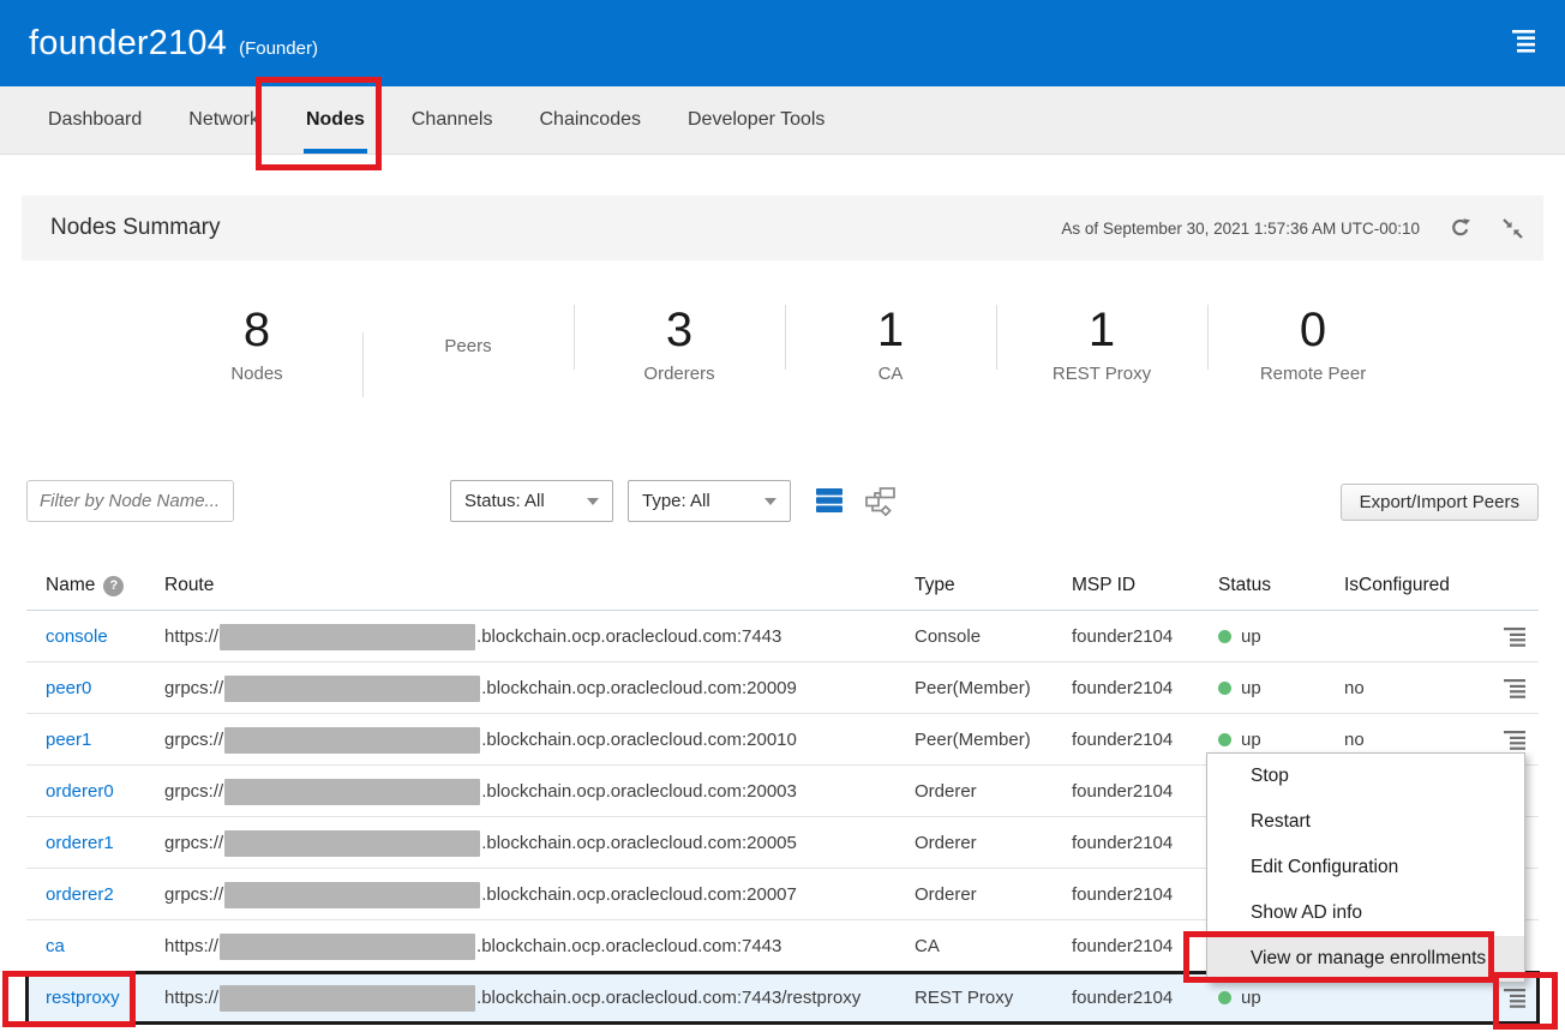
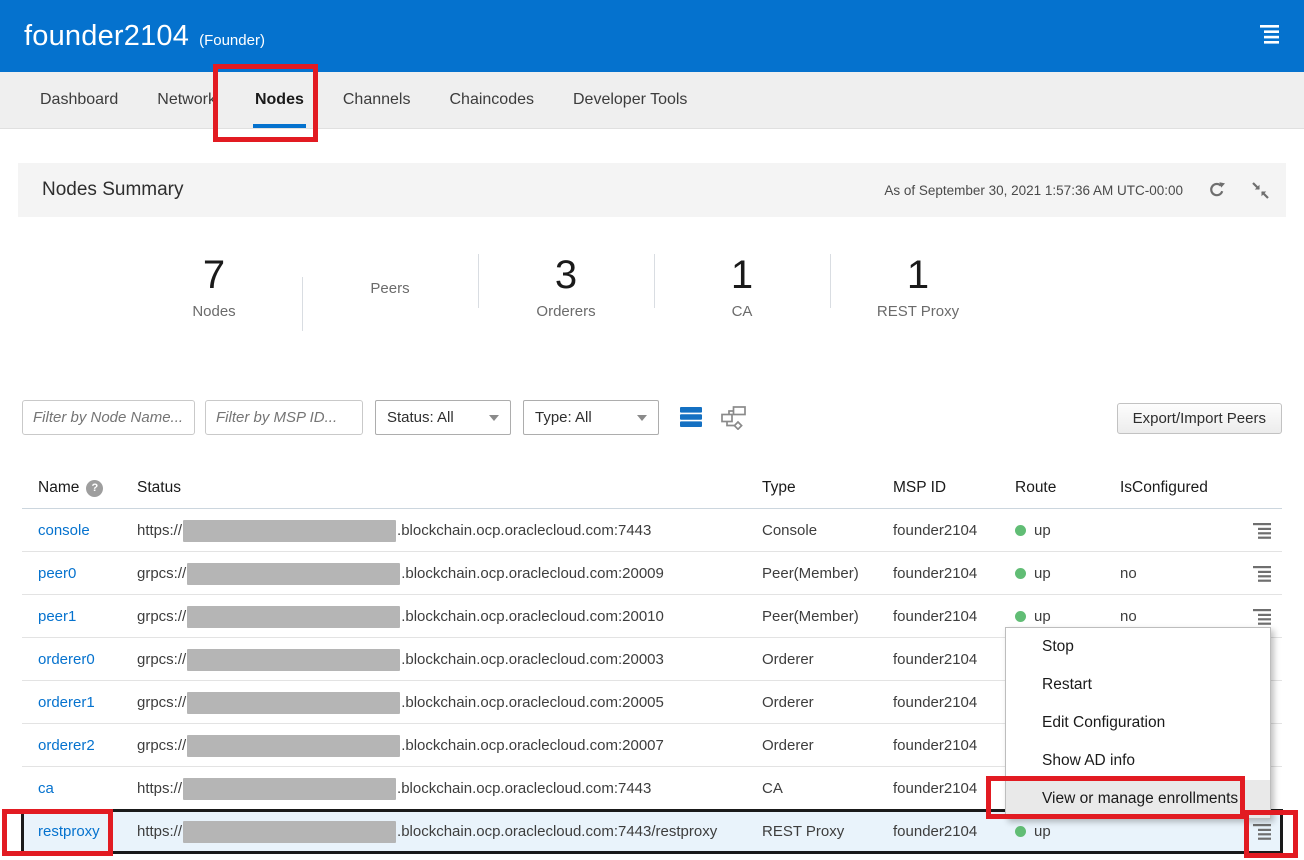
  founder2104
  (Founder)
  Dashboard
  Network
  Nodes
  Channels
  Chaincodes
  Developer Tools
  Nodes Summary
- As of September 30, 2021 1:57:36 AM UTC-00:10
+ As of September 30, 2021 1:57:36 AM UTC-00:00
- 8
+ 7
  Nodes
  Peers
  3
  Orderers
  1
  CA
  1
  REST Proxy
- 0
- Remote Peer
  Filter by Node Name...
+ Filter by MSP ID...
  Status: All
  Type: All
  Export/Import Peers
  Name ?
- Route
+ Status
  Type
  MSP ID
- Status
+ Route
  IsConfigured
  console
  https://
  .blockchain.ocp.oraclecloud.com:7443
  Console
  founder2104
  up
  peer0
  grpcs://
  .blockchain.ocp.oraclecloud.com:20009
  Peer(Member)
  founder2104
  up
  no
  peer1
  grpcs://
  .blockchain.ocp.oraclecloud.com:20010
  Peer(Member)
  founder2104
  up
  no
  orderer0
  grpcs://
  .blockchain.ocp.oraclecloud.com:20003
  Orderer
  founder2104
  orderer1
  grpcs://
  .blockchain.ocp.oraclecloud.com:20005
  Orderer
  founder2104
  orderer2
  grpcs://
  .blockchain.ocp.oraclecloud.com:20007
  Orderer
  founder2104
  ca
  https://
  .blockchain.ocp.oraclecloud.com:7443
  CA
  founder2104
  restproxy
  https://
  .blockchain.ocp.oraclecloud.com:7443/restproxy
  REST Proxy
  founder2104
  up
  Stop
  Restart
  Edit Configuration
  Show AD info
  View or manage enrollments
